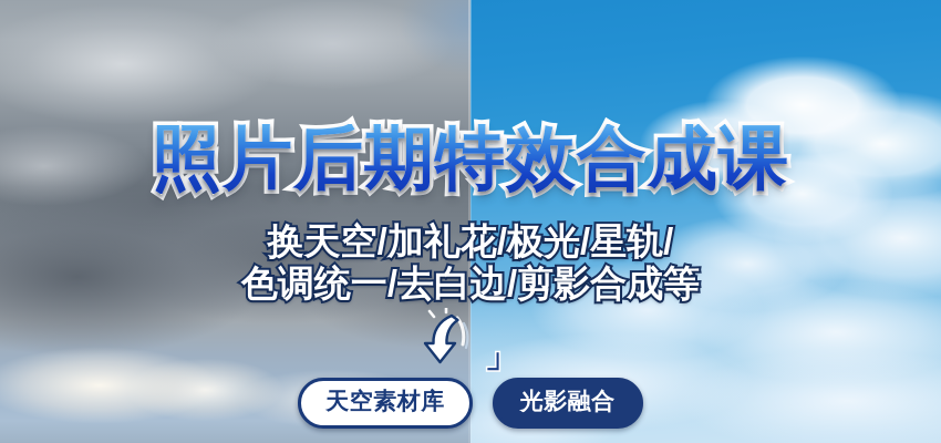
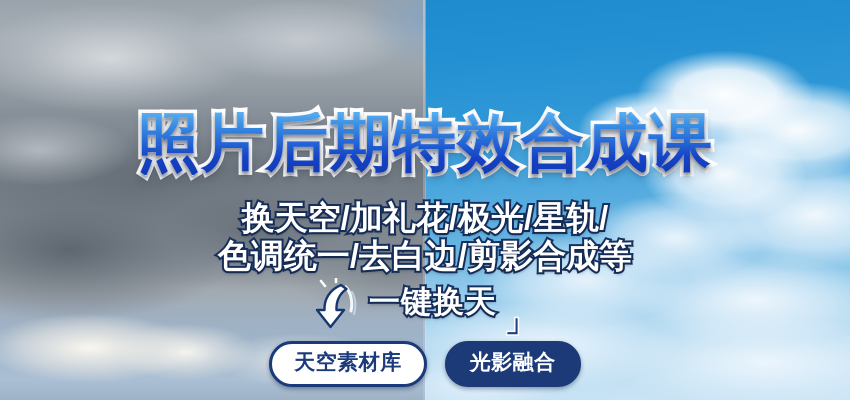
  照片后期特效合成课
  换天空/加礼花/极光/星轨/
  色调统一/去白边/剪影合成等
+ 一键换天
  」
  天空素材库
  光影融合
